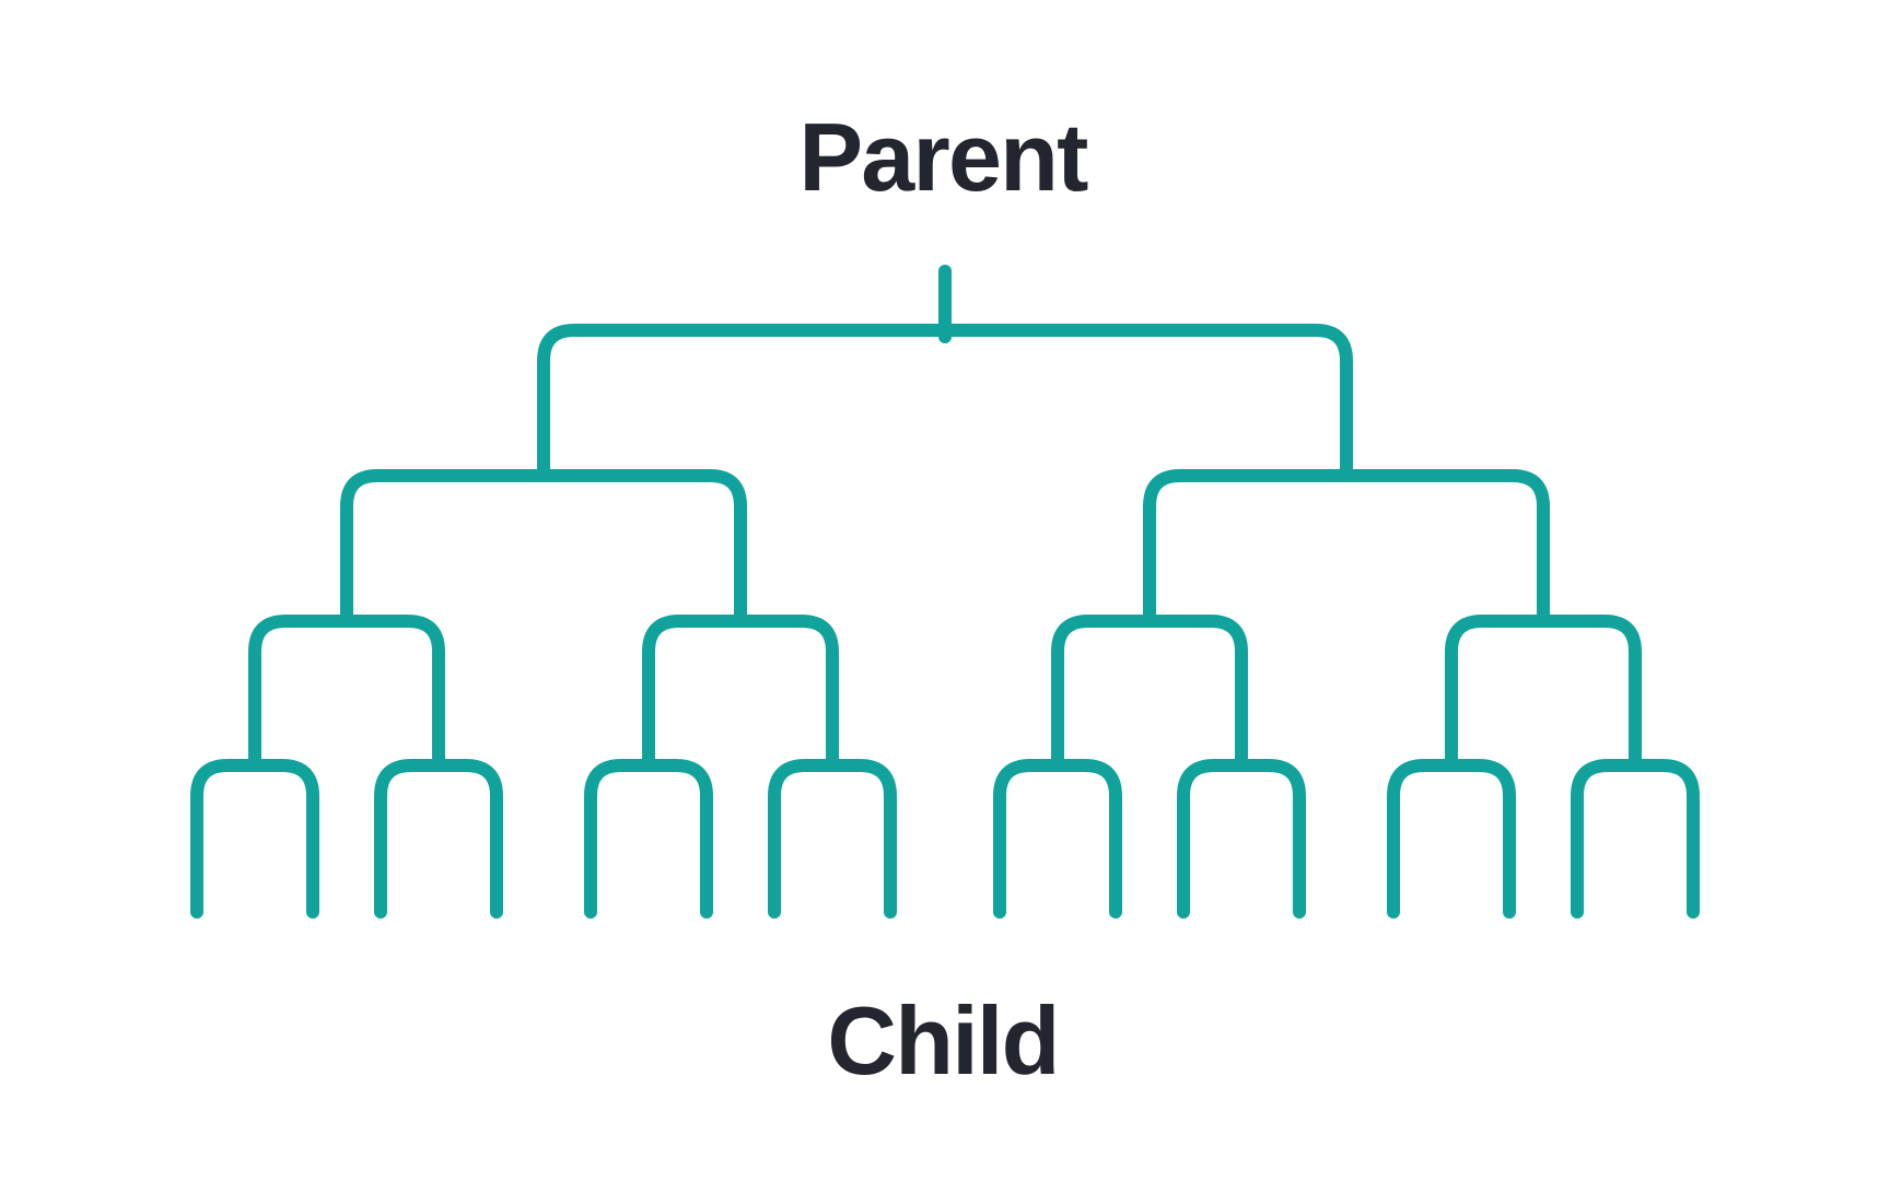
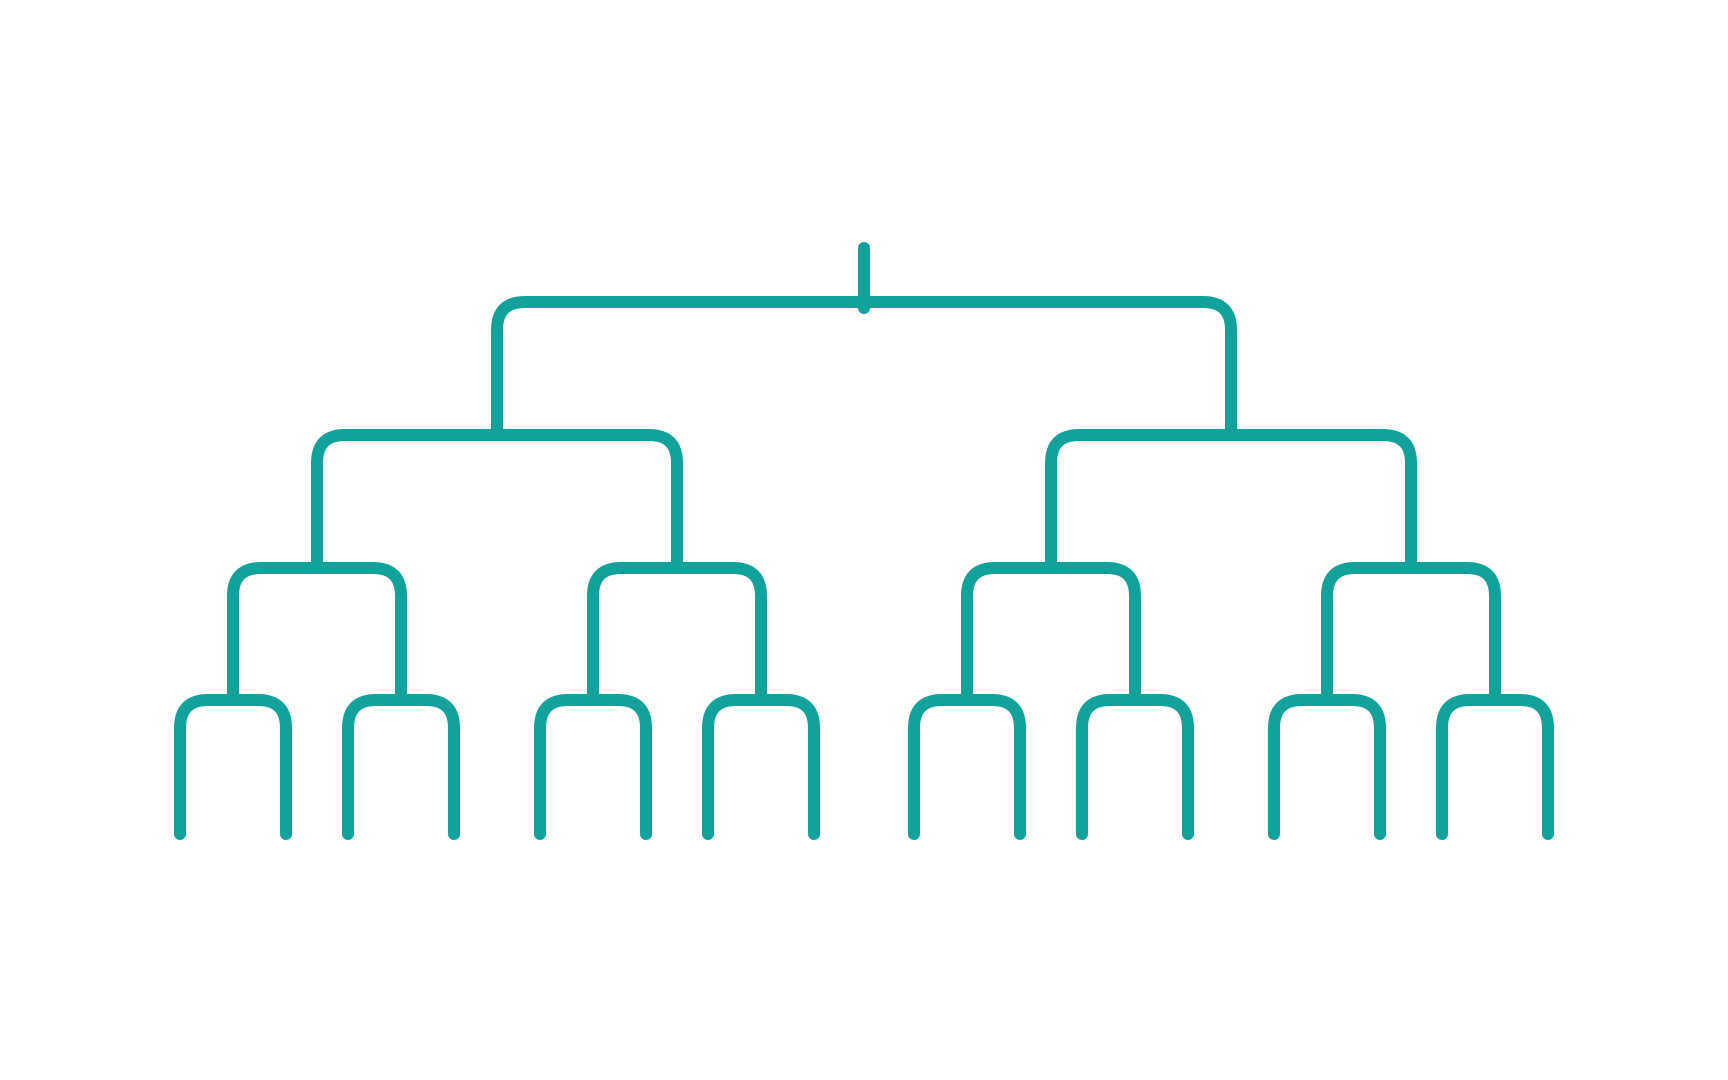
- Parent
- Child
